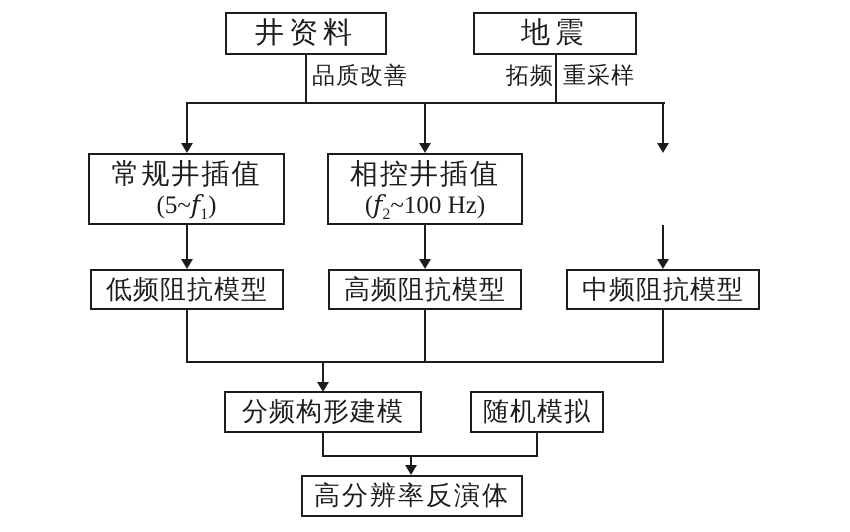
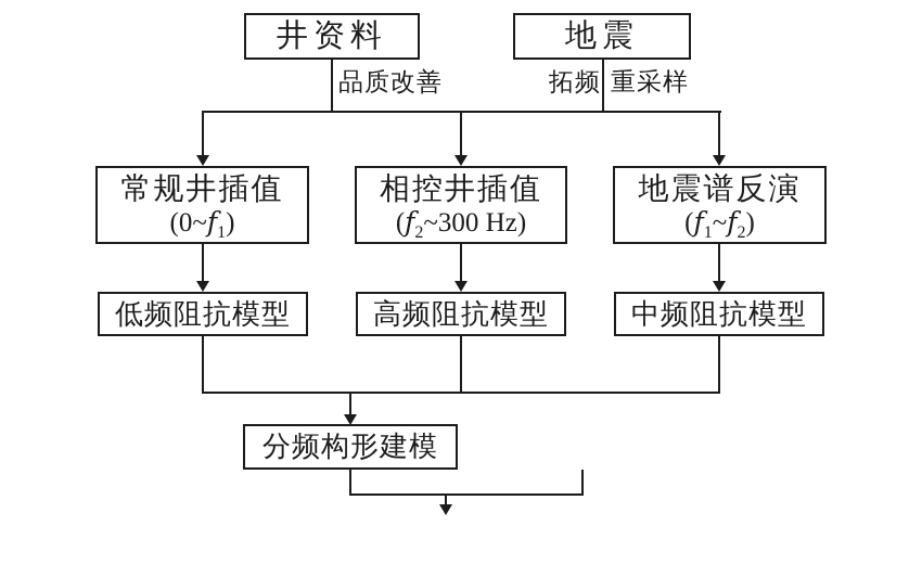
  井资料
  地震
  品质改善
  拓频
  重采样
  常规井插值
- (5~f1)
+ (0~f1)
  相控井插值
- (f2~100 Hz)
+ (f2~300 Hz)
+ 地震谱反演
+ (f1~f2)
  低频阻抗模型
  高频阻抗模型
  中频阻抗模型
  分频构形建模
- 随机模拟
- 高分辨率反演体
